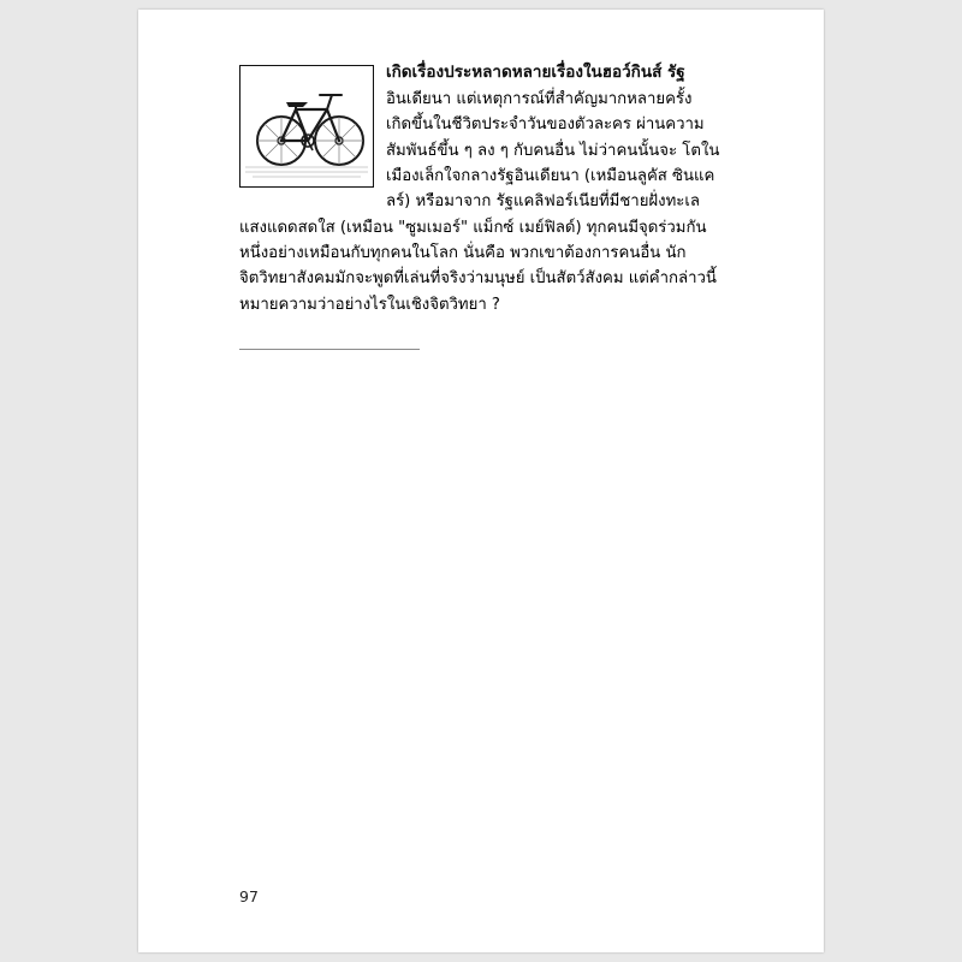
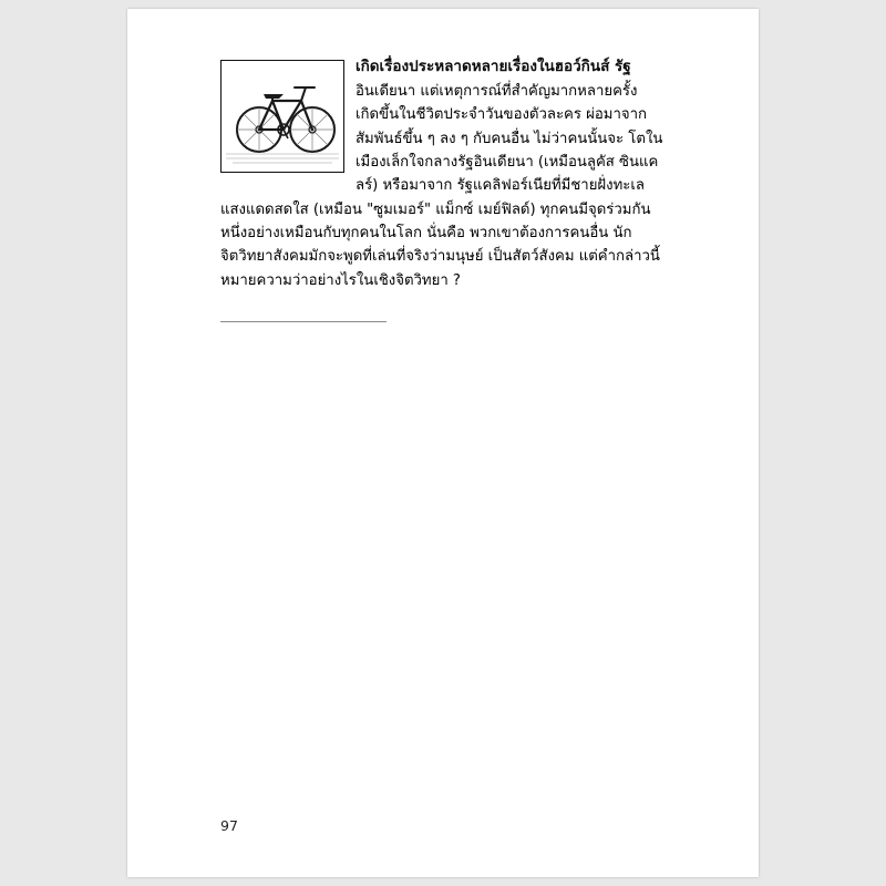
- เกิดเรื่องประหลาดหลายเรื่องในฮอว์กินส์ รัฐ อินเดียนา แต่เหตุการณ์ที่สำคัญมากหลายครั้ง เกิดขึ้นในชีวิตประจำวันของตัวละคร ผ่านความ สัมพันธ์ขึ้น ๆ ลง ๆ กับคนอื่น ไม่ว่าคนนั้นจะ โตในเมืองเล็กใจกลางรัฐอินเดียนา (เหมือนลูคัส ซินแคลร์) หรือมาจาก รัฐแคลิฟอร์เนียที่มีชายฝั่งทะเลแสงแดดสดใส (เหมือน "ซูมเมอร์" แม็กซ์ เมย์ฟิลด์) ทุกคนมีจุดร่วมกันหนึ่งอย่างเหมือนกับทุกคนในโลก นั่นคือ พวกเขาต้องการคนอื่น นักจิตวิทยาสังคมมักจะพูดที่เล่นที่จริงว่ามนุษย์ เป็นสัตว์สังคม แต่คำกล่าวนี้หมายความว่าอย่างไรในเชิงจิตวิทยา ?
+ เกิดเรื่องประหลาดหลายเรื่องในฮอว์กินส์ รัฐ อินเดียนา แต่เหตุการณ์ที่สำคัญมากหลายครั้ง เกิดขึ้นในชีวิตประจำวันของตัวละคร ผ่อมาจาก สัมพันธ์ขึ้น ๆ ลง ๆ กับคนอื่น ไม่ว่าคนนั้นจะ โตในเมืองเล็กใจกลางรัฐอินเดียนา (เหมือนลูคัส ซินแคลร์) หรือมาจาก รัฐแคลิฟอร์เนียที่มีชายฝั่งทะเลแสงแดดสดใส (เหมือน "ซูมเมอร์" แม็กซ์ เมย์ฟิลด์) ทุกคนมีจุดร่วมกันหนึ่งอย่างเหมือนกับทุกคนในโลก นั่นคือ พวกเขาต้องการคนอื่น นักจิตวิทยาสังคมมักจะพูดที่เล่นที่จริงว่ามนุษย์ เป็นสัตว์สังคม แต่คำกล่าวนี้หมายความว่าอย่างไรในเชิงจิตวิทยา ?
  97
